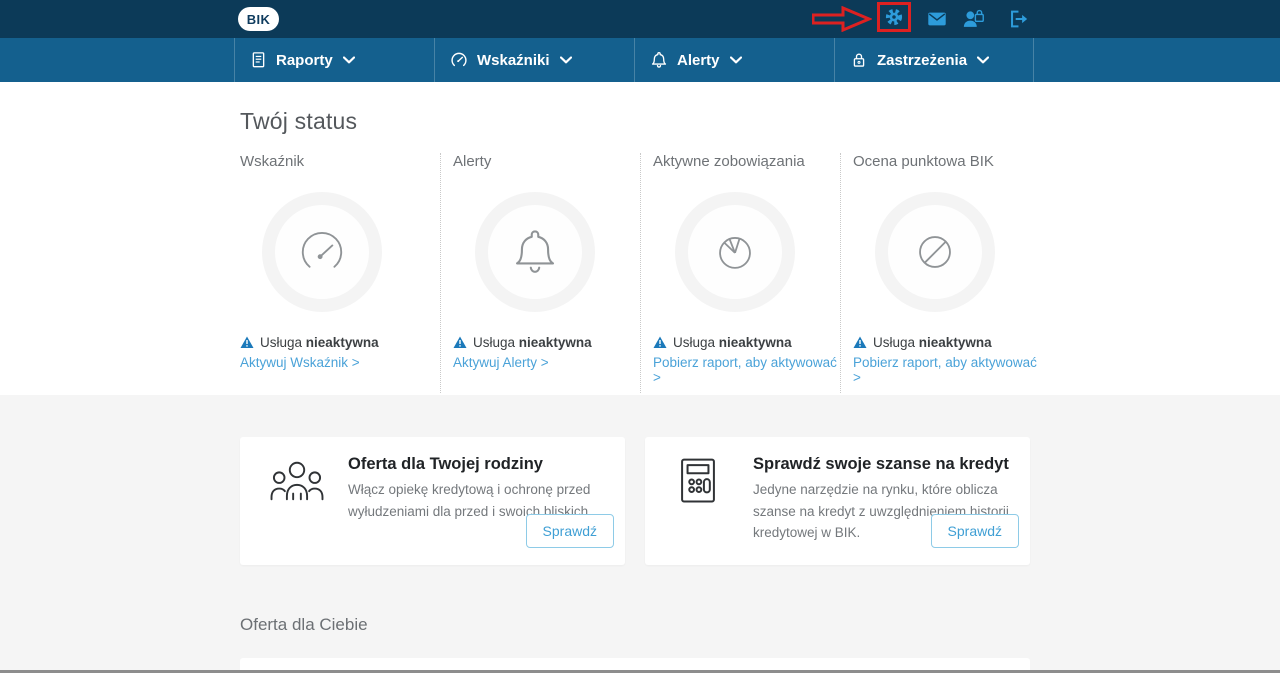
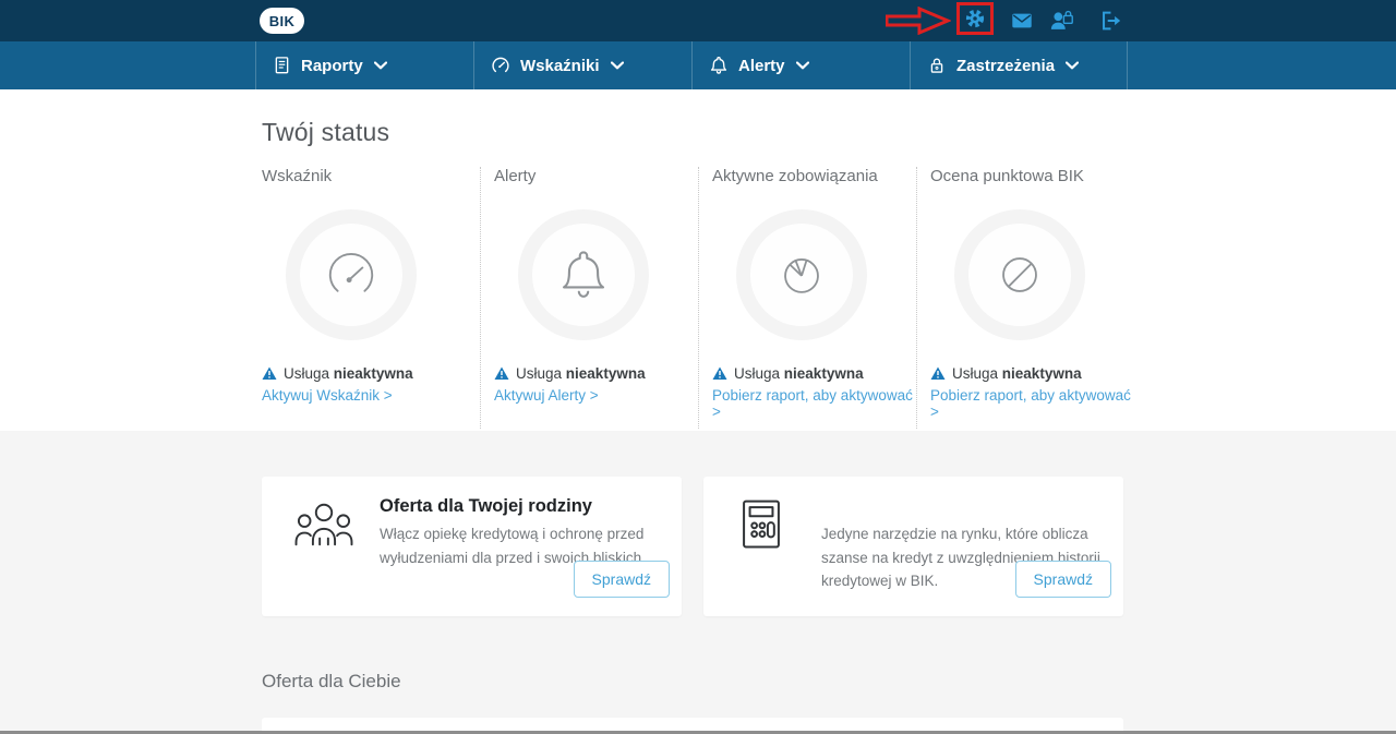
  BIK
  Raporty
  Wskaźniki
  Alerty
  Zastrzeżenia
  Twój status
  Wskaźnik
  Usługa nieaktywna
  Aktywuj Wskaźnik >
  Alerty
  Usługa nieaktywna
  Aktywuj Alerty >
  Aktywne zobowiązania
  Usługa nieaktywna
  Pobierz raport, aby aktywować >
  Ocena punktowa BIK
  Usługa nieaktywna
  Pobierz raport, aby aktywować >
  Oferta dla Twojej rodziny
  Włącz opiekę kredytową i ochronę przed wyłudzeniami dla przed i swoich bliskich.
  Sprawdź
- Sprawdź swoje szanse na kredyt
  Jedyne narzędzie na rynku, które oblicza szanse na kredyt z uwzględnieniem historii kredytowej w BIK.
  Sprawdź
  Oferta dla Ciebie
